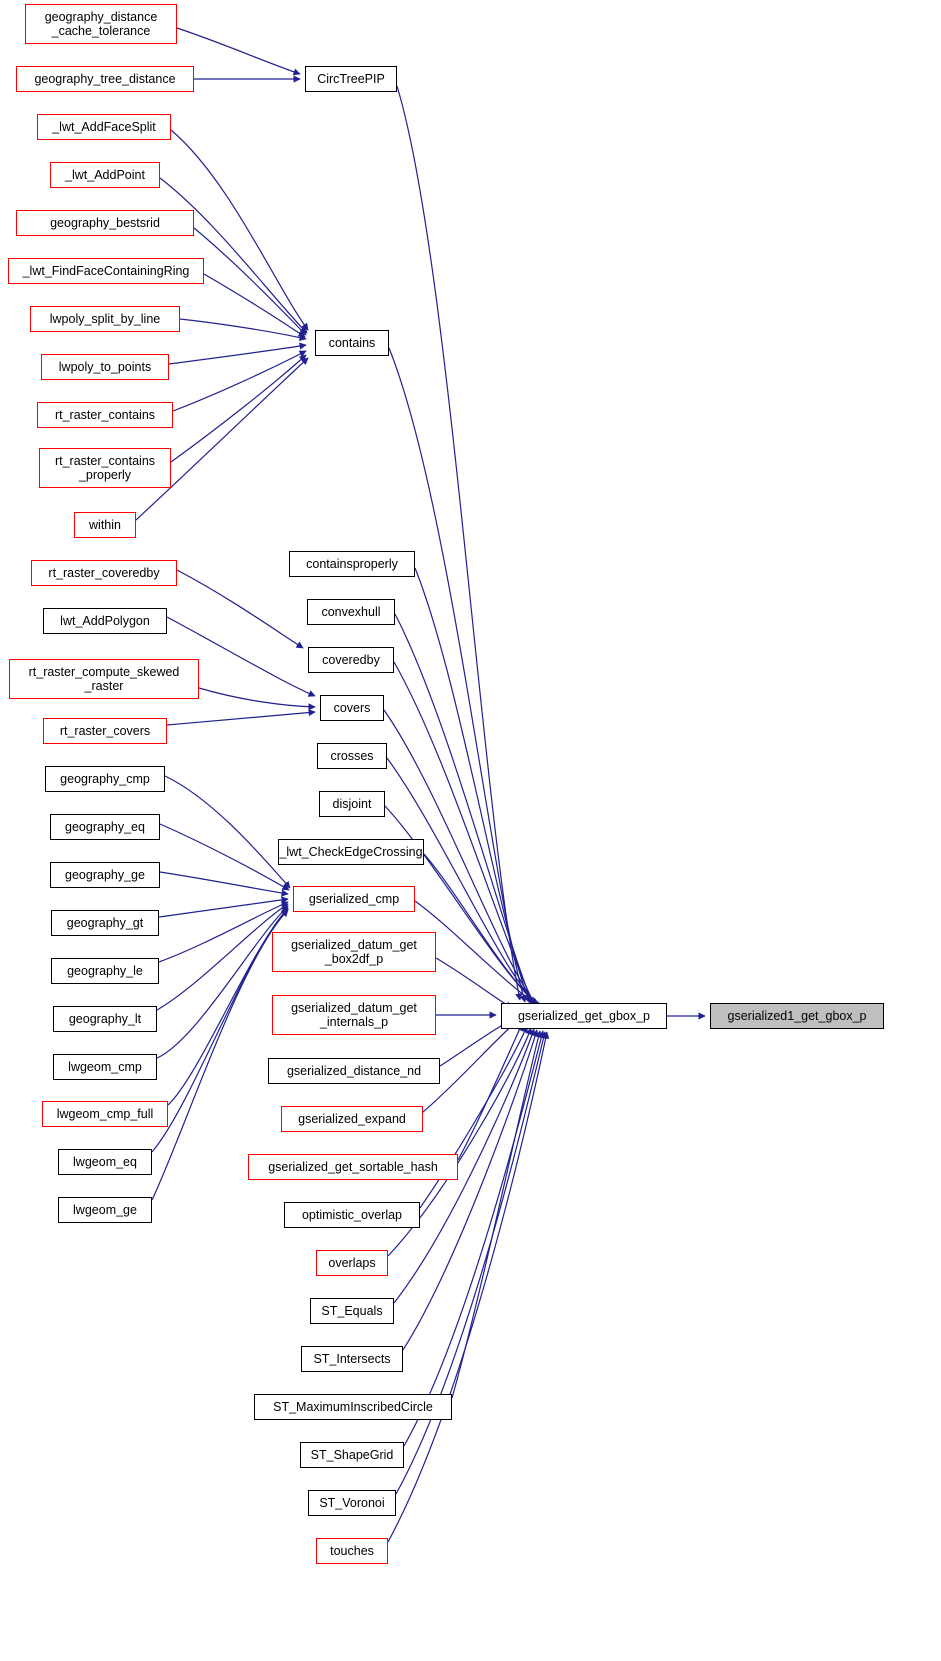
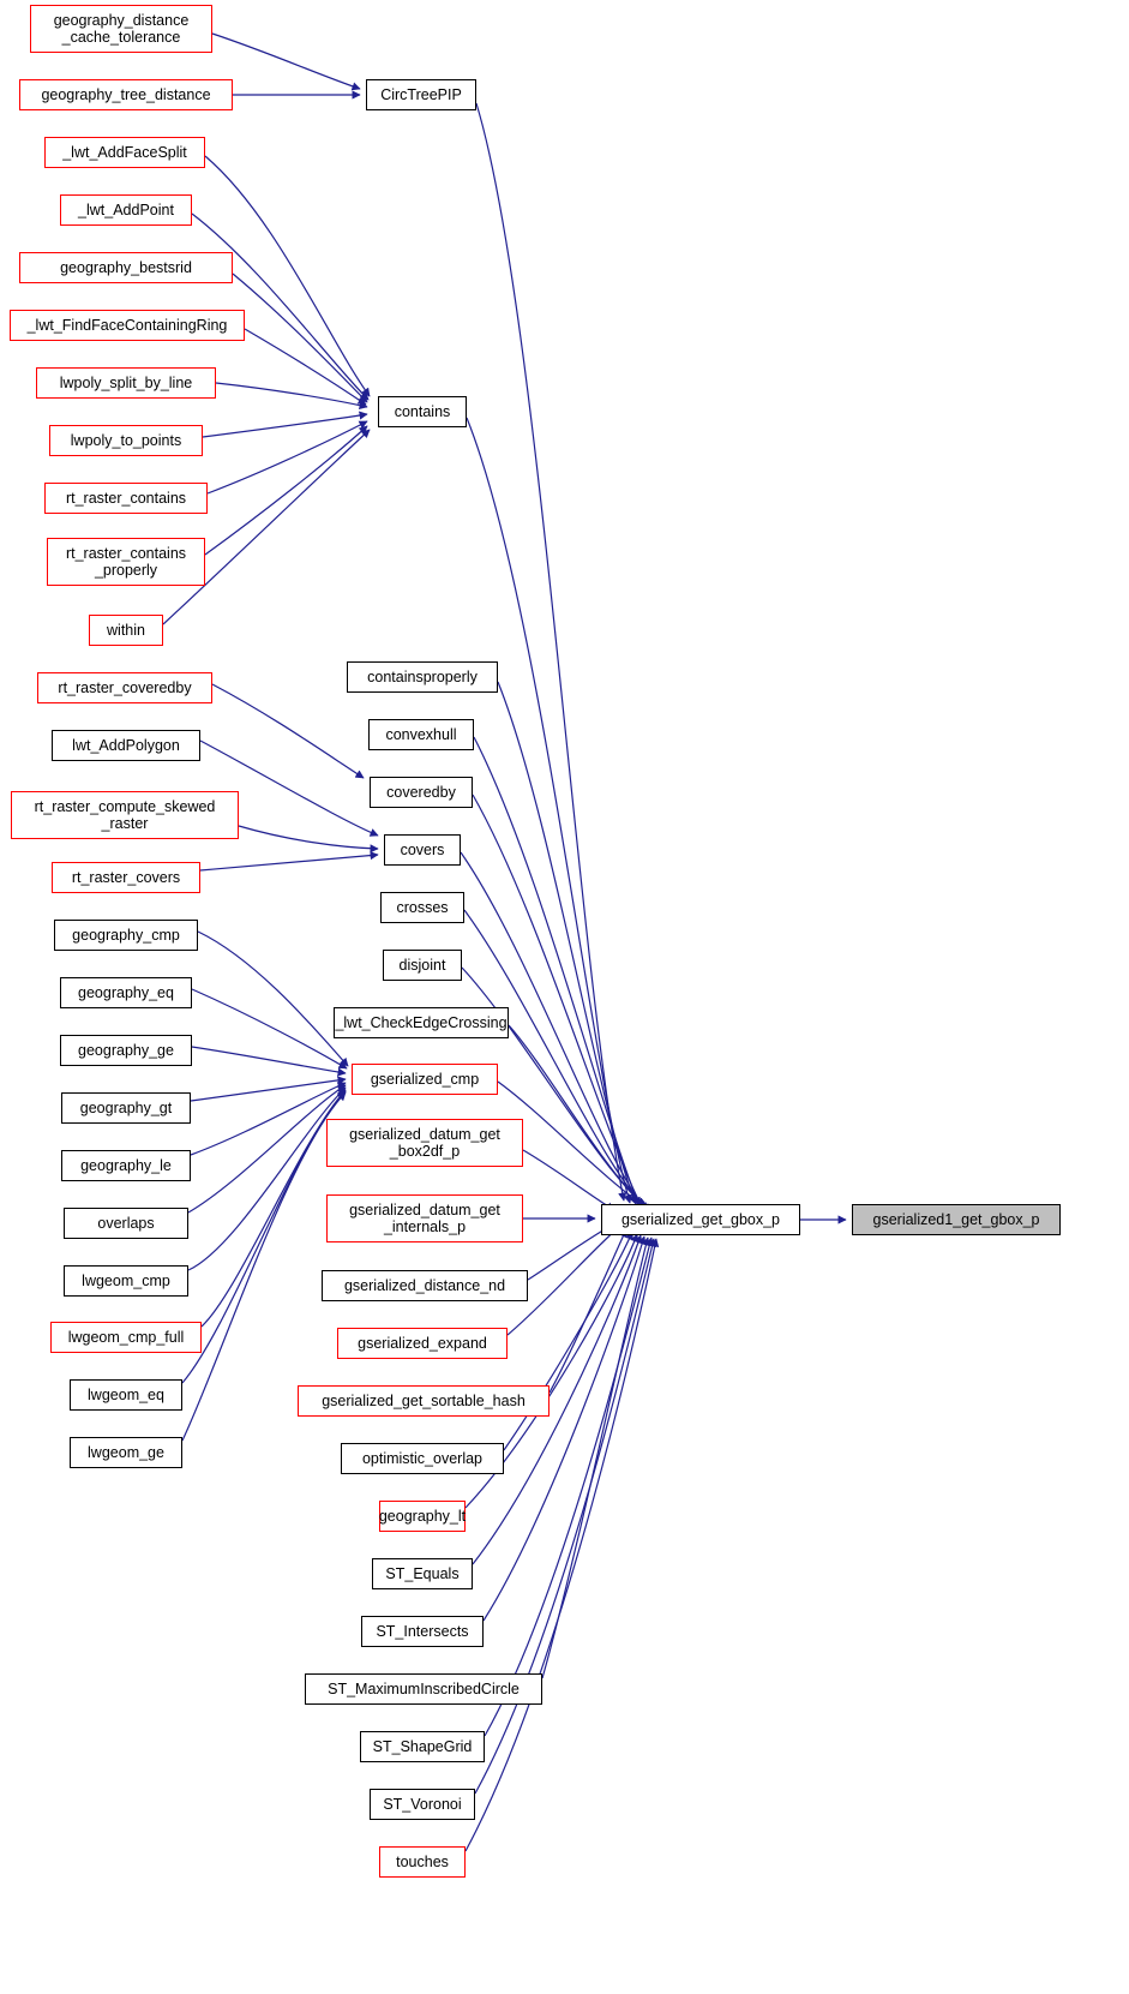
  geography_distance
  _cache_tolerance
  geography_tree_distance
  CircTreePIP
  _lwt_AddFaceSplit
  _lwt_AddPoint
  geography_bestsrid
  _lwt_FindFaceContainingRing
  lwpoly_split_by_line
  contains
  lwpoly_to_points
  rt_raster_contains
  rt_raster_contains
  _properly
  within
  containsproperly
  rt_raster_coveredby
  convexhull
  lwt_AddPolygon
  coveredby
  rt_raster_compute_skewed
  _raster
  covers
  rt_raster_covers
  crosses
  geography_cmp
  disjoint
  geography_eq
  _lwt_CheckEdgeCrossing
  geography_ge
  gserialized_cmp
  geography_gt
  gserialized_datum_get
  _box2df_p
  geography_le
  gserialized_datum_get
  _internals_p
- geography_lt
+ overlaps
  gserialized_get_gbox_p
  gserialized1_get_gbox_p
  lwgeom_cmp
  gserialized_distance_nd
  lwgeom_cmp_full
  gserialized_expand
  lwgeom_eq
  gserialized_get_sortable_hash
  lwgeom_ge
  optimistic_overlap
- overlaps
+ geography_lt
  ST_Equals
  ST_Intersects
  ST_MaximumInscribedCircle
  ST_ShapeGrid
  ST_Voronoi
  touches
